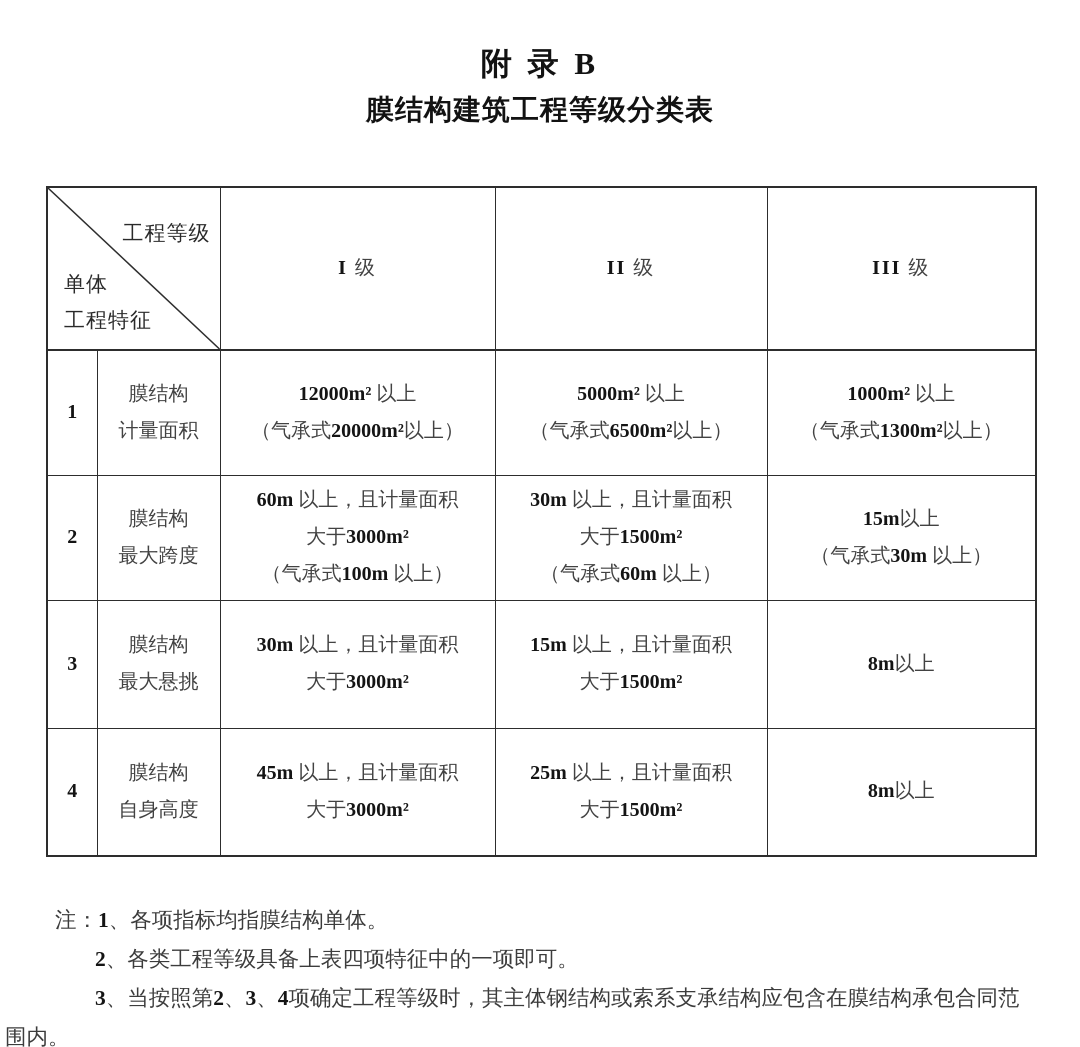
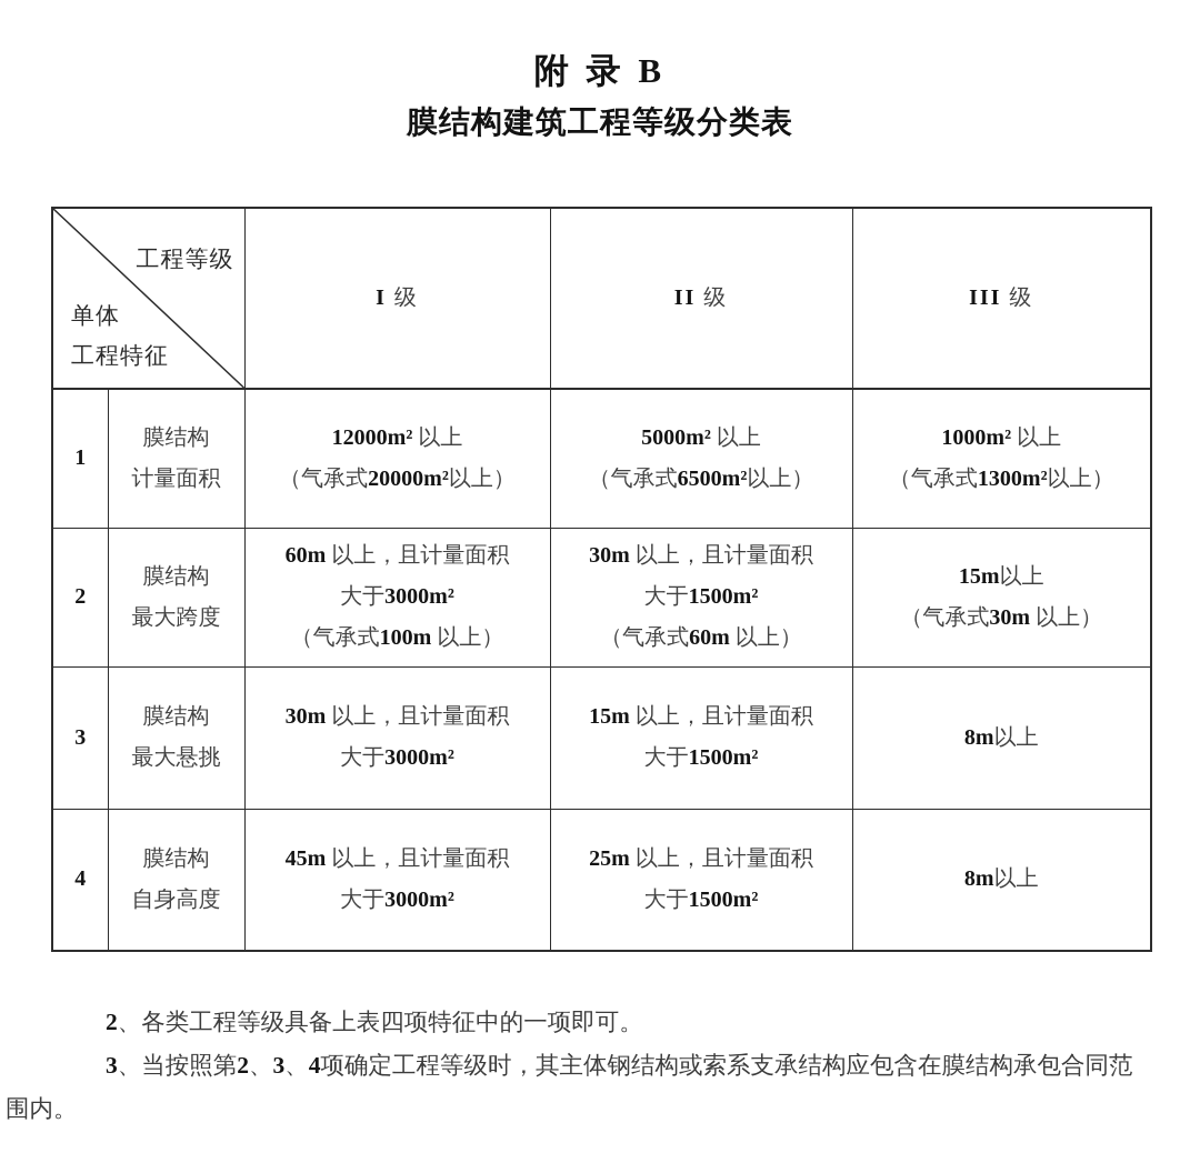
  附 录 B
  膜结构建筑工程等级分类表
  工程等级 单体 工程特征	I 级	II 级	III 级
  1	膜结构计量面积	12000m² 以上（气承式20000m²以上）	5000m² 以上（气承式6500m²以上）	1000m² 以上（气承式1300m²以上）
  2	膜结构最大跨度	60m 以上，且计量面积大于3000m²（气承式100m 以上）	30m 以上，且计量面积大于1500m²（气承式60m 以上）	15m以上（气承式30m 以上）
  3	膜结构最大悬挑	30m 以上，且计量面积大于3000m²	15m 以上，且计量面积大于1500m²	8m以上
  4	膜结构自身高度	45m 以上，且计量面积大于3000m²	25m 以上，且计量面积大于1500m²	8m以上
- 注：1、各项指标均指膜结构单体。
  2、各类工程等级具备上表四项特征中的一项即可。
  3、当按照第2、3、4项确定工程等级时，其主体钢结构或索系支承结构应包含在膜结构承包合同范围内。
